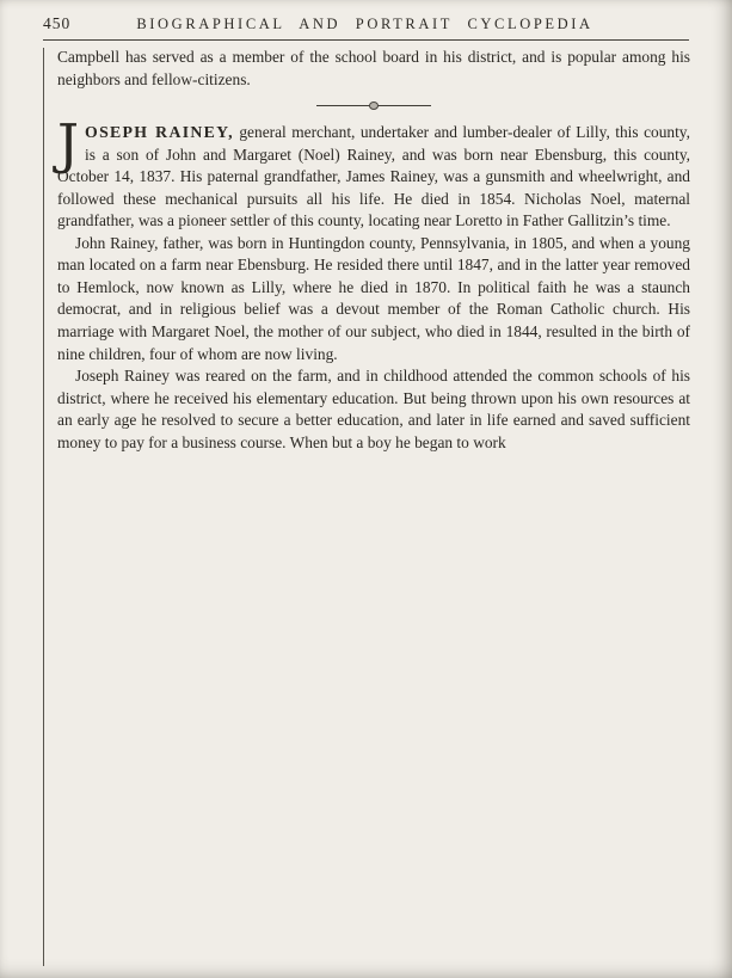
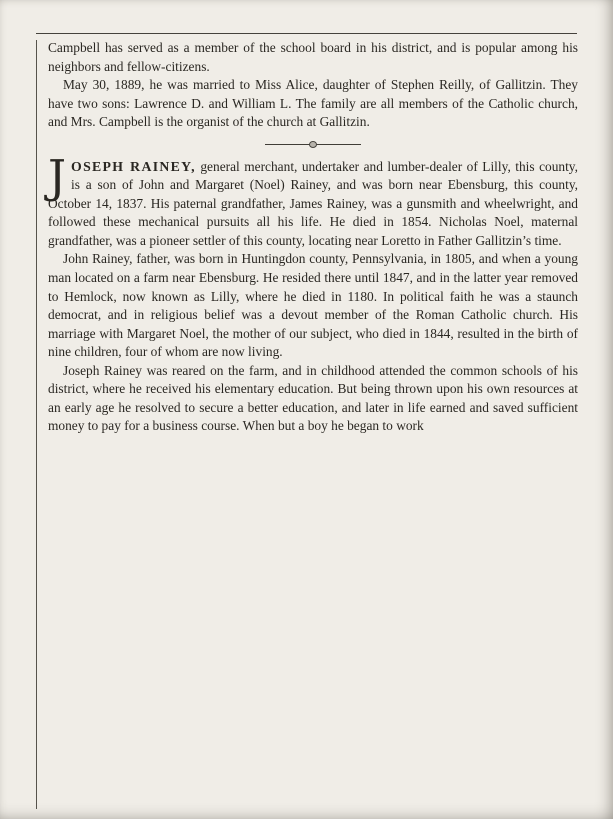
- 450
- BIOGRAPHICAL AND PORTRAIT CYCLOPEDIA
  Campbell has served as a member of the school board in his district, and is popular among his neighbors and fellow-citizens.
+ May 30, 1889, he was married to Miss Alice, daughter of Stephen Reilly, of Gallitzin. They have two sons: Lawrence D. and William L. The family are all members of the Catholic church, and Mrs. Campbell is the organist of the church at Gallitzin.
  J
  OSEPH RAINEY, general merchant, undertaker and lumber-dealer of Lilly, this county, is a son of John and Margaret (Noel) Rainey, and was born near Ebensburg, this county, October 14, 1837. His paternal grandfather, James Rainey, was a gunsmith and wheelwright, and followed these mechanical pursuits all his life. He died in 1854. Nicholas Noel, maternal grandfather, was a pioneer settler of this county, locating near Loretto in Father Gallitzin’s time.
- John Rainey, father, was born in Huntingdon county, Pennsylvania, in 1805, and when a young man located on a farm near Ebensburg. He resided there until 1847, and in the latter year removed to Hemlock, now known as Lilly, where he died in 1870. In political faith he was a staunch democrat, and in religious belief was a devout member of the Roman Catholic church. His marriage with Margaret Noel, the mother of our subject, who died in 1844, resulted in the birth of nine children, four of whom are now living.
+ John Rainey, father, was born in Huntingdon county, Pennsylvania, in 1805, and when a young man located on a farm near Ebensburg. He resided there until 1847, and in the latter year removed to Hemlock, now known as Lilly, where he died in 1180. In political faith he was a staunch democrat, and in religious belief was a devout member of the Roman Catholic church. His marriage with Margaret Noel, the mother of our subject, who died in 1844, resulted in the birth of nine children, four of whom are now living.
  Joseph Rainey was reared on the farm, and in childhood attended the common schools of his district, where he received his elementary education. But being thrown upon his own resources at an early age he resolved to secure a better education, and later in life earned and saved sufficient money to pay for a business course. When but a boy he began to work
